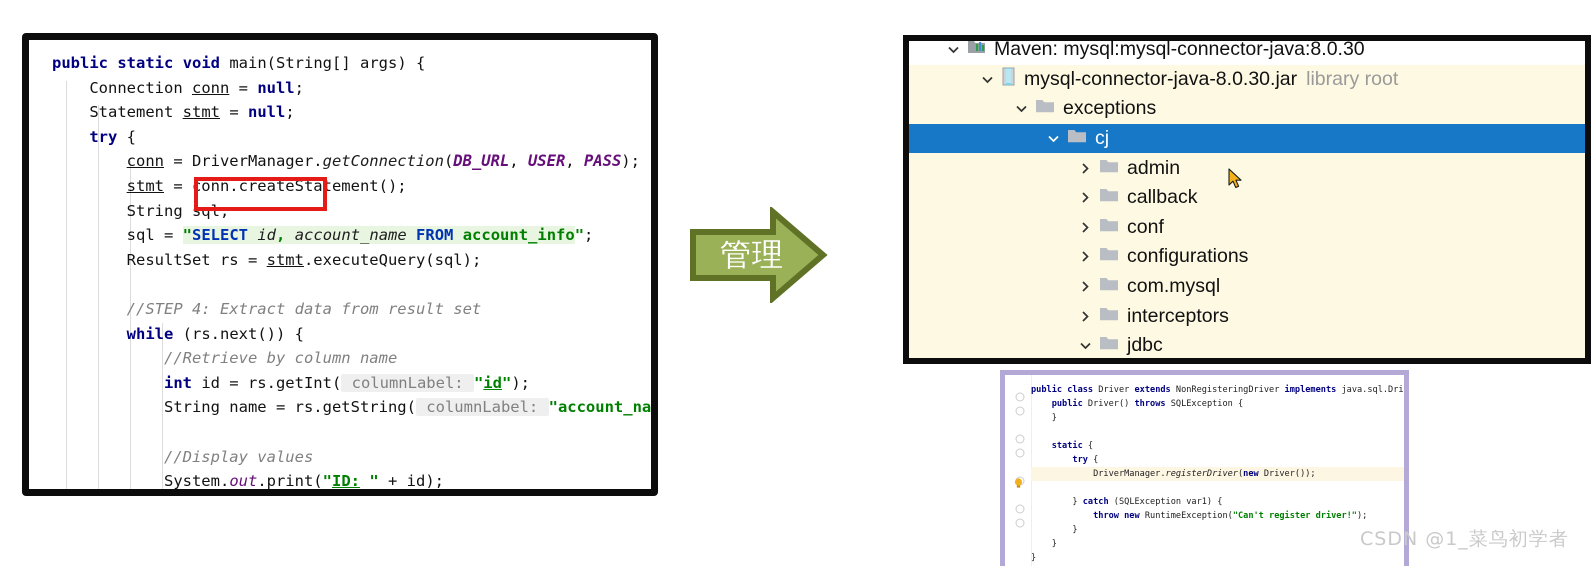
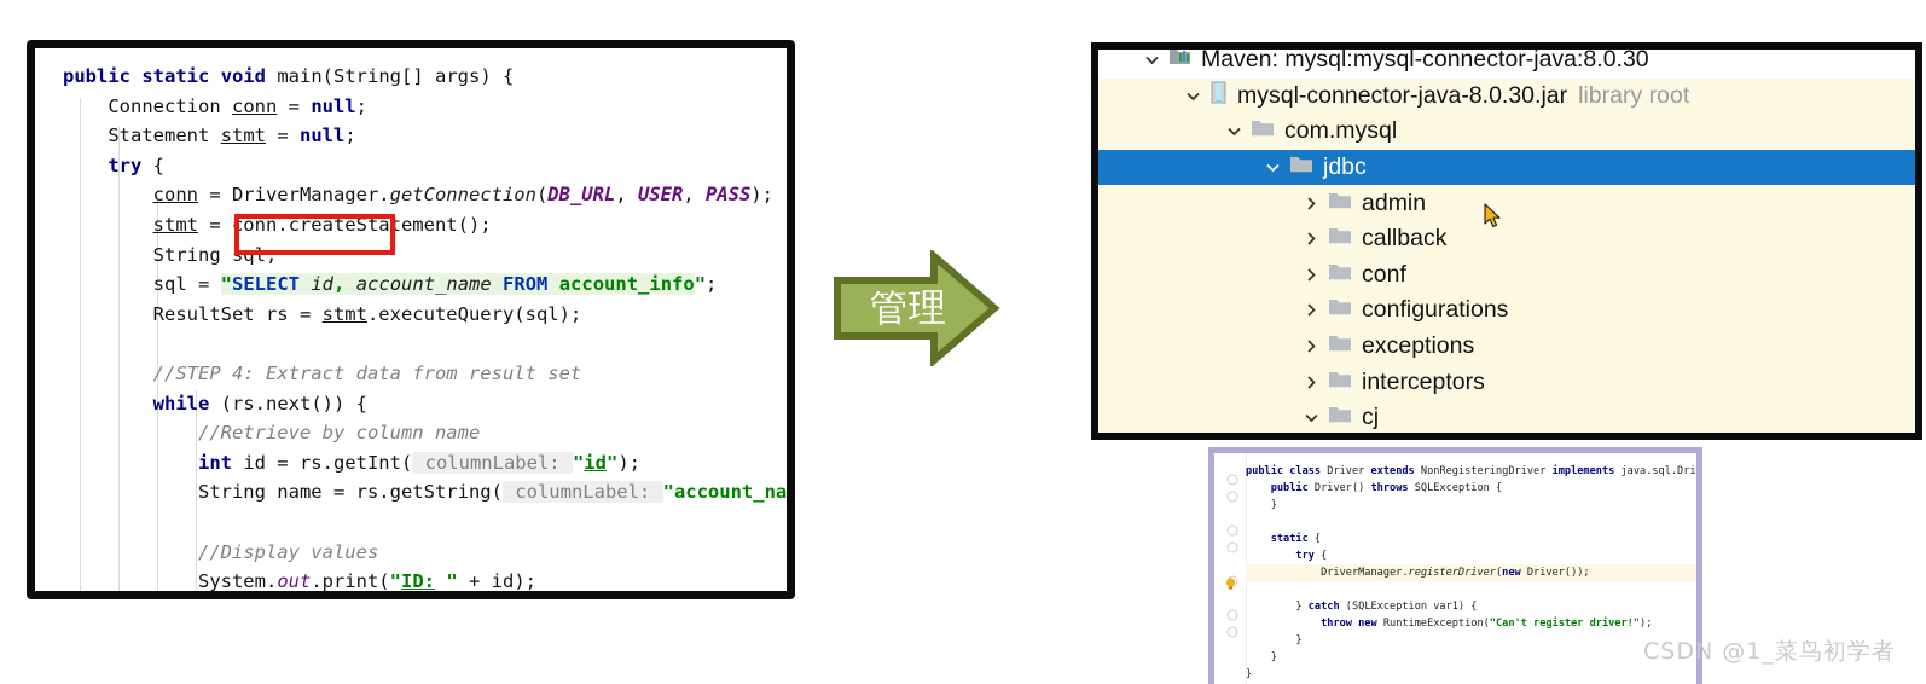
  public static void main(String[] args) {
  Connection conn = null;
  Statement stmt = null;
  try {
  conn = DriverManager.getConnection(DB_URL, USER, PASS);
  stmt = conn.createStatement();
  String sql;
  sql = "SELECT id, account_name FROM account_info";
  ResultSet rs = stmt.executeQuery(sql);
  //STEP 4: Extract data from result set
  while (rs.next()) {
  //Retrieve by column name
  int id = rs.getInt( columnLabel: "id");
  String name = rs.getString( columnLabel: "account_nam
  //Display values
  System.out.print("ID: " + id);
  管理
  Maven: mysql:mysql-connector-java:8.0.30
  mysql-connector-java-8.0.30.jar
  library root
- exceptions
+ com.mysql
- cj
+ jdbc
  admin
  callback
  conf
  configurations
- com.mysql
+ exceptions
  interceptors
- jdbc
+ cj
  public class Driver extends NonRegisteringDriver implements java.sql.Dri
  public Driver() throws SQLException {
  }
  static {
  try {
  DriverManager.registerDriver(new Driver());
  } catch (SQLException var1) {
  throw new RuntimeException("Can't register driver!");
  }
  }
  }
  CSDN @1_菜鸟初学者
